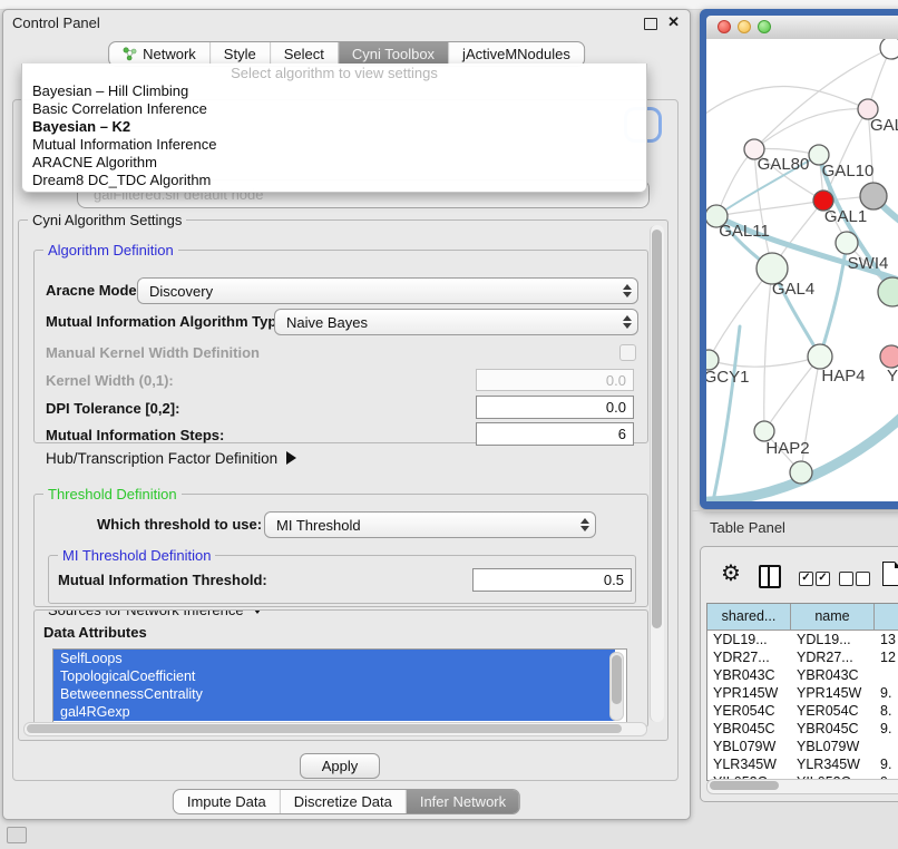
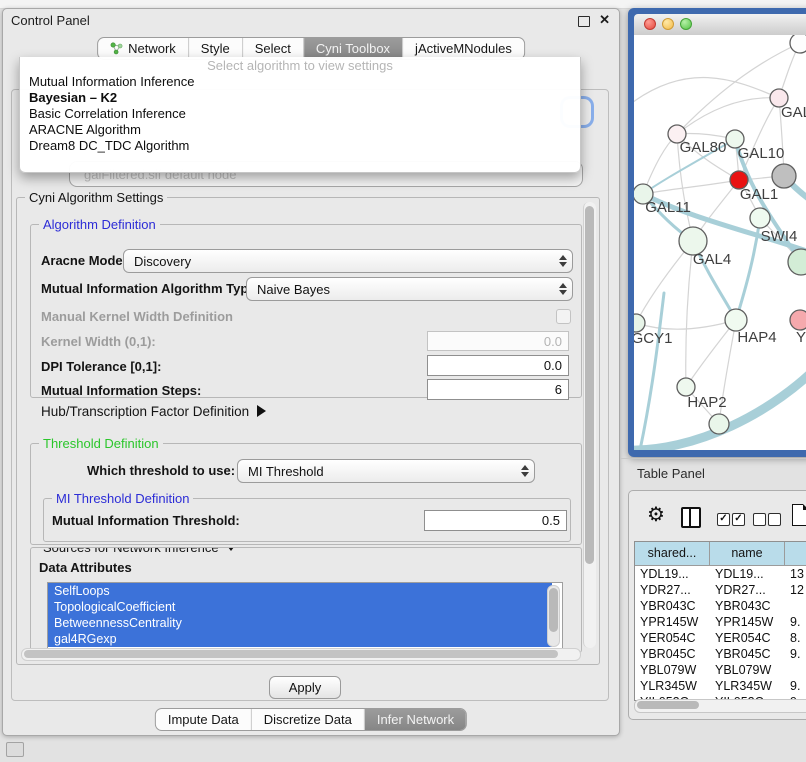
  Control Panel
  ✕
  Network
  Style
  Select
  Cyni Toolbox
  jActiveMNodules
  galFiltered.sif default node
  Select algorithm to view settings
- Bayesian – Hill Climbing
- Basic Correlation Inference
+ Mutual Information Inference
  Bayesian – K2
- Mutual Information Inference
+ Basic Correlation Inference
  ARACNE Algorithm
  Dream8 DC_TDC Algorithm
  Cyni Algorithm Settings
  Algorithm Definition
  Aracne Mode
  Discovery
  Mutual Information Algorithm Typ
  Naive Bayes
  Manual Kernel Width Definition
  Kernel Width (0,1):
  0.0
- DPI Tolerance [0,2]:
+ DPI Tolerance [0,1]:
  0.0
  Mutual Information Steps:
  6
  Hub/Transcription Factor Definition
  Threshold Definition
  Which threshold to use:
  MI Threshold
  MI Threshold Definition
  Mutual Information Threshold:
  0.5
  Sources for Network Inference
  Data Attributes
  SelfLoops
  TopologicalCoefficient
  BetweennessCentrality
  gal4RGexp
  Apply
  Impute Data
  Discretize Data
  Infer Network
  GAL80
  GAL10
  GAL1
  GAL11
  SWI4
  GAL4
  GCY1
  HAP4
  Y
  HAP2
  Table Panel
  ⚙
  ✓
  ✓
  shared...
  name
  YDL19...
  YDL19...
  13
  YDR27...
  YDR27...
  12
  YBR043C
  YBR043C
  YPR145W
  YPR145W
  9.
  YER054C
  YER054C
  8.
  YBR045C
  YBR045C
  9.
  YBL079W
  YBL079W
  YLR345W
  YLR345W
  9.
